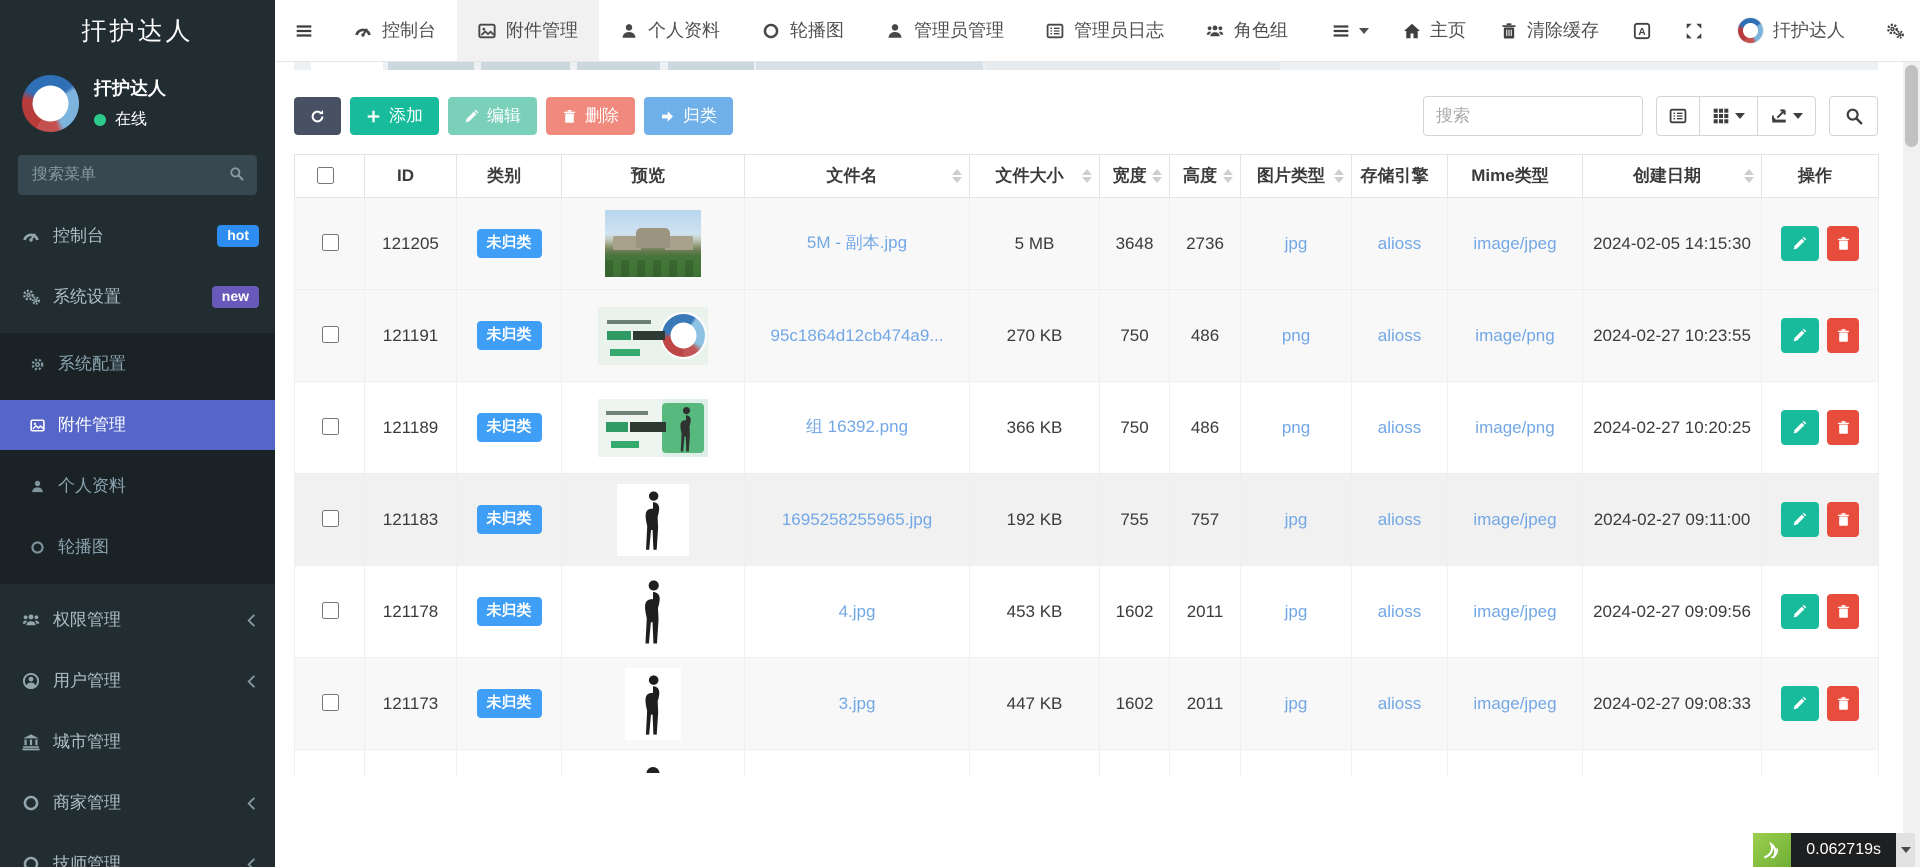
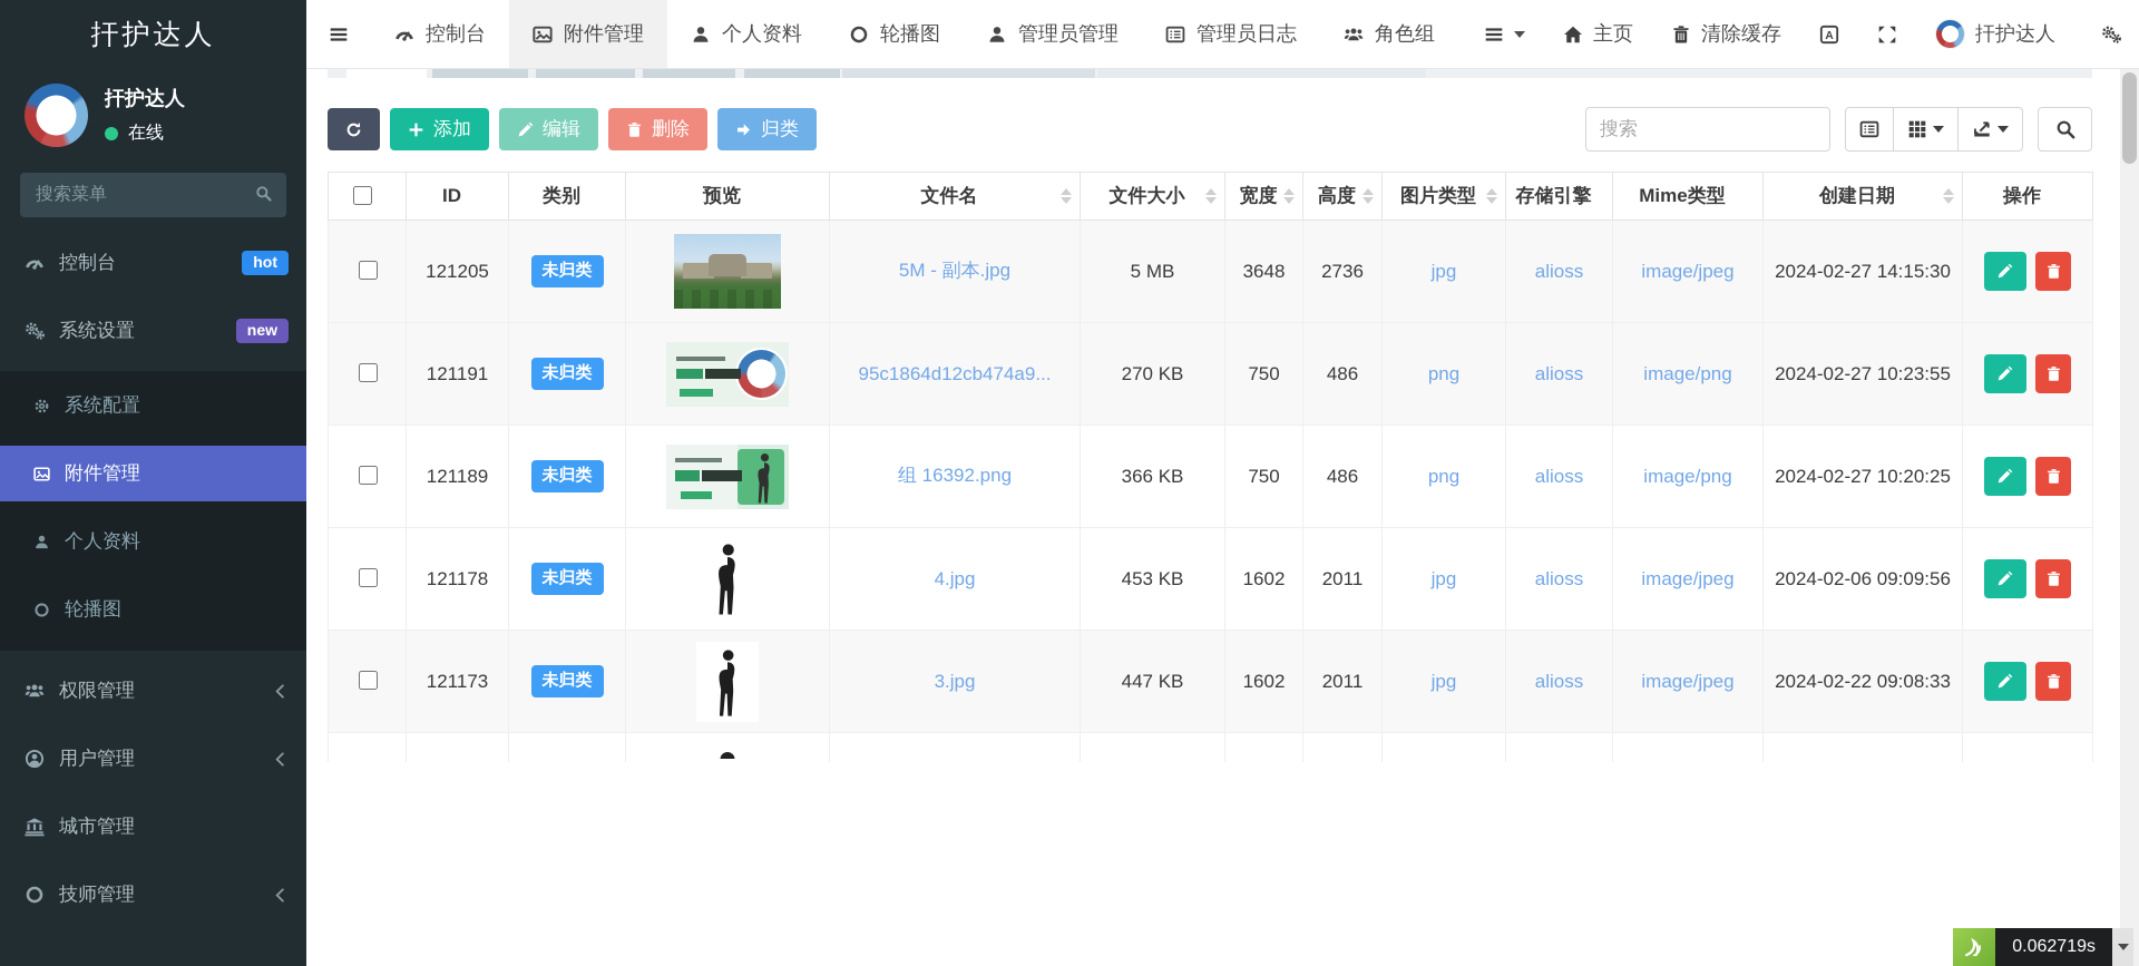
  扞护达人
  扞护达人
  在线
  搜索菜单
  控制台
  hot
  系统设置
  new
  系统配置
  附件管理
  个人资料
  轮播图
  权限管理
  用户管理
  城市管理
- 商家管理
  技师管理
  控制台
  附件管理
  个人资料
  轮播图
  管理员管理
  管理员日志
  角色组
  主页
  清除缓存
  扞护达人
  添加
  编辑
  删除
  归类
  搜索
  	ID	类别	预览	文件名	文件大小	宽度	高度	图片类型	存储引擎	Mime类型	创建日期	操作
- 	121205	未归类		5M - 副本.jpg	5 MB	3648	2736	jpg	alioss	image/jpeg	2024-02-05 14:15:30
+ 	121205	未归类		5M - 副本.jpg	5 MB	3648	2736	jpg	alioss	image/jpeg	2024-02-27 14:15:30
  	121191	未归类		95c1864d12cb474a9...	270 KB	750	486	png	alioss	image/png	2024-02-27 10:23:55
  	121189	未归类		组 16392.png	366 KB	750	486	png	alioss	image/png	2024-02-27 10:20:25
- 	121183	未归类		1695258255965.jpg	192 KB	755	757	jpg	alioss	image/jpeg	2024-02-27 09:11:00
- 	121178	未归类		4.jpg	453 KB	1602	2011	jpg	alioss	image/jpeg	2024-02-27 09:09:56
+ 	121178	未归类		4.jpg	453 KB	1602	2011	jpg	alioss	image/jpeg	2024-02-06 09:09:56
- 	121173	未归类		3.jpg	447 KB	1602	2011	jpg	alioss	image/jpeg	2024-02-27 09:08:33
+ 	121173	未归类		3.jpg	447 KB	1602	2011	jpg	alioss	image/jpeg	2024-02-22 09:08:33
  0.062719s
